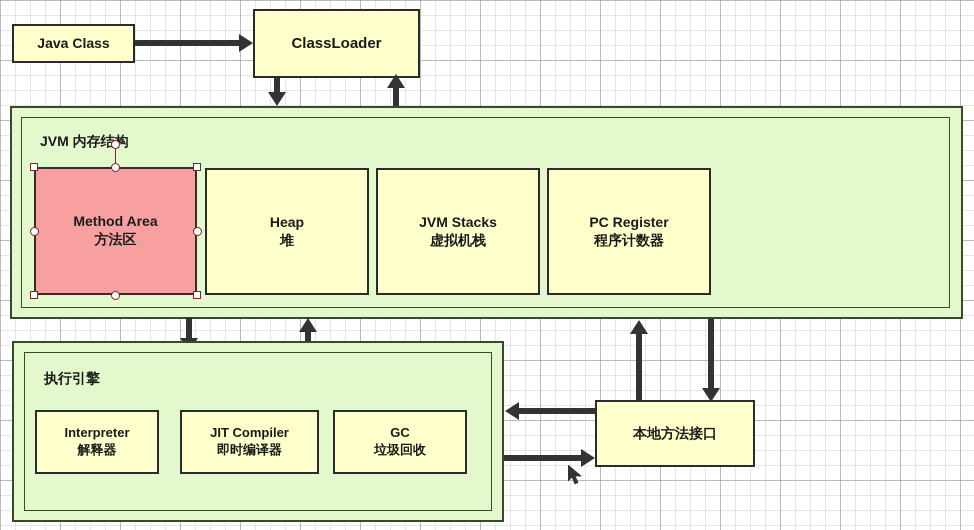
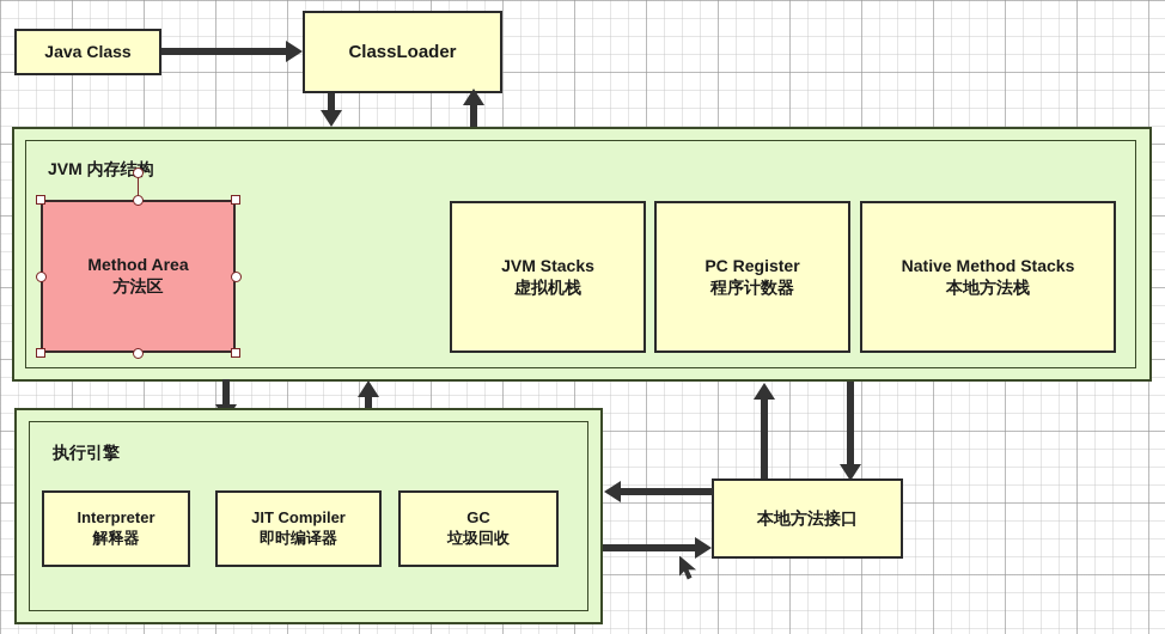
  Java Class
  ClassLoader
  JVM 内存结构
  Method Area
  方法区
- Heap
- 堆
  JVM Stacks
  虚拟机栈
  PC Register
  程序计数器
+ Native Method Stacks
+ 本地方法栈
  执行引擎
  Interpreter
  解释器
  JIT Compiler
  即时编译器
  GC
  垃圾回收
  本地方法接口
